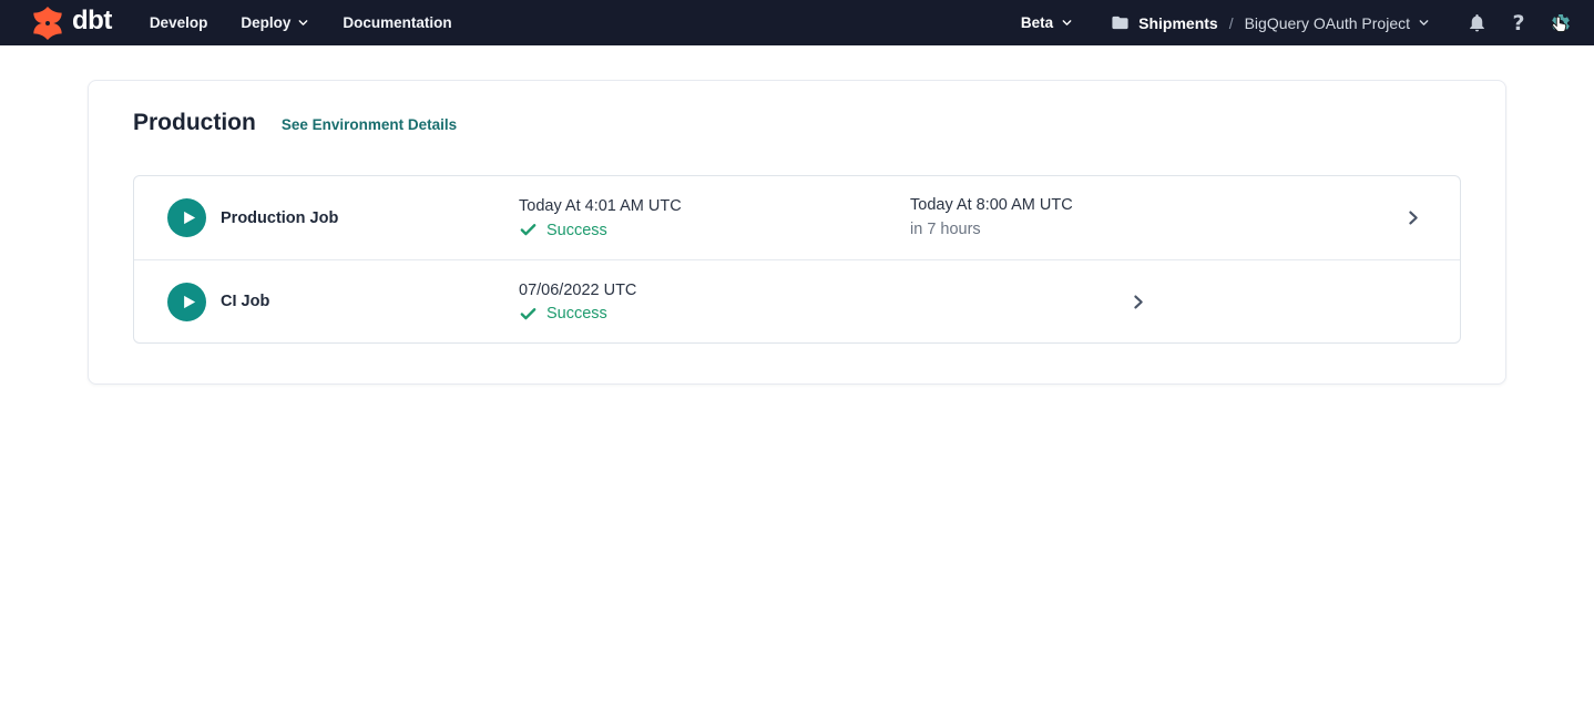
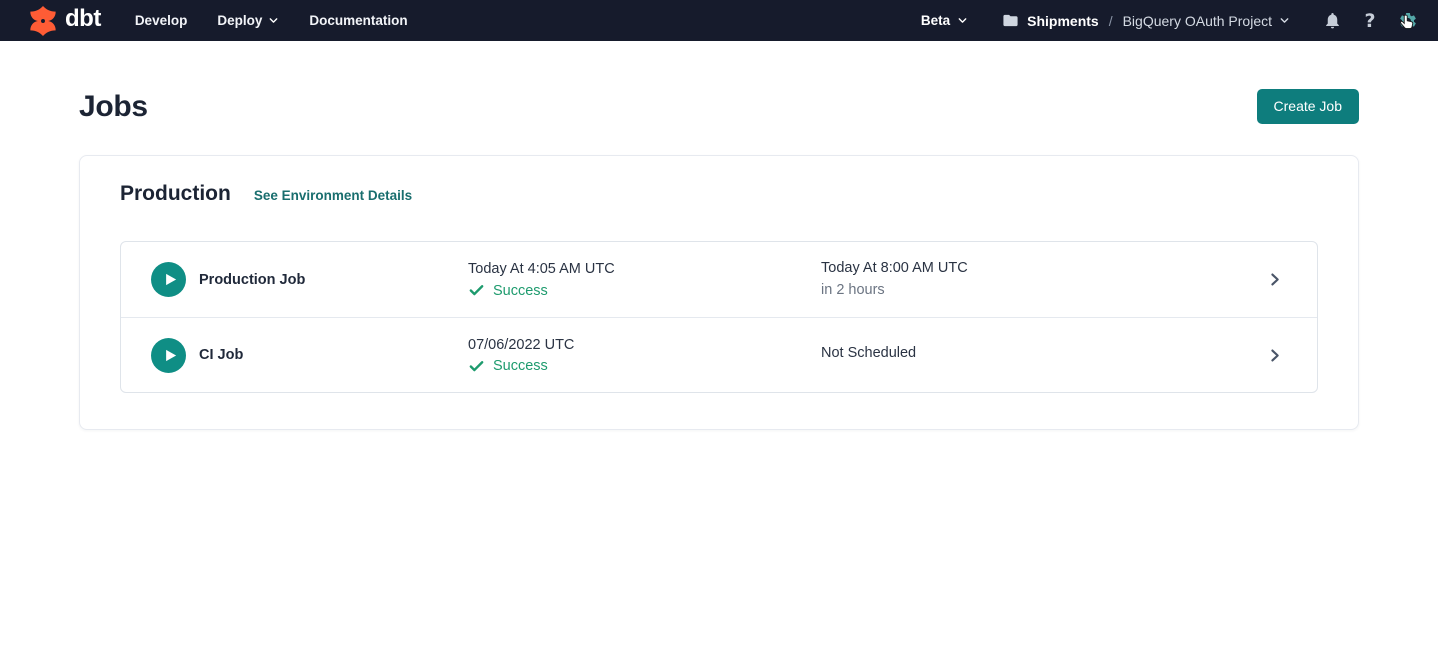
  dbt
  Develop
  Deploy
  Documentation
  Beta
  Shipments
  /
  BigQuery OAuth Project
  ?
+ Jobs
+ Create Job
  Production
  See Environment Details
  Production Job
- Today At 4:01 AM UTC
+ Today At 4:05 AM UTC
  Success
  Today At 8:00 AM UTC
- in 7 hours
+ in 2 hours
  CI Job
  07/06/2022 UTC
  Success
+ Not Scheduled
